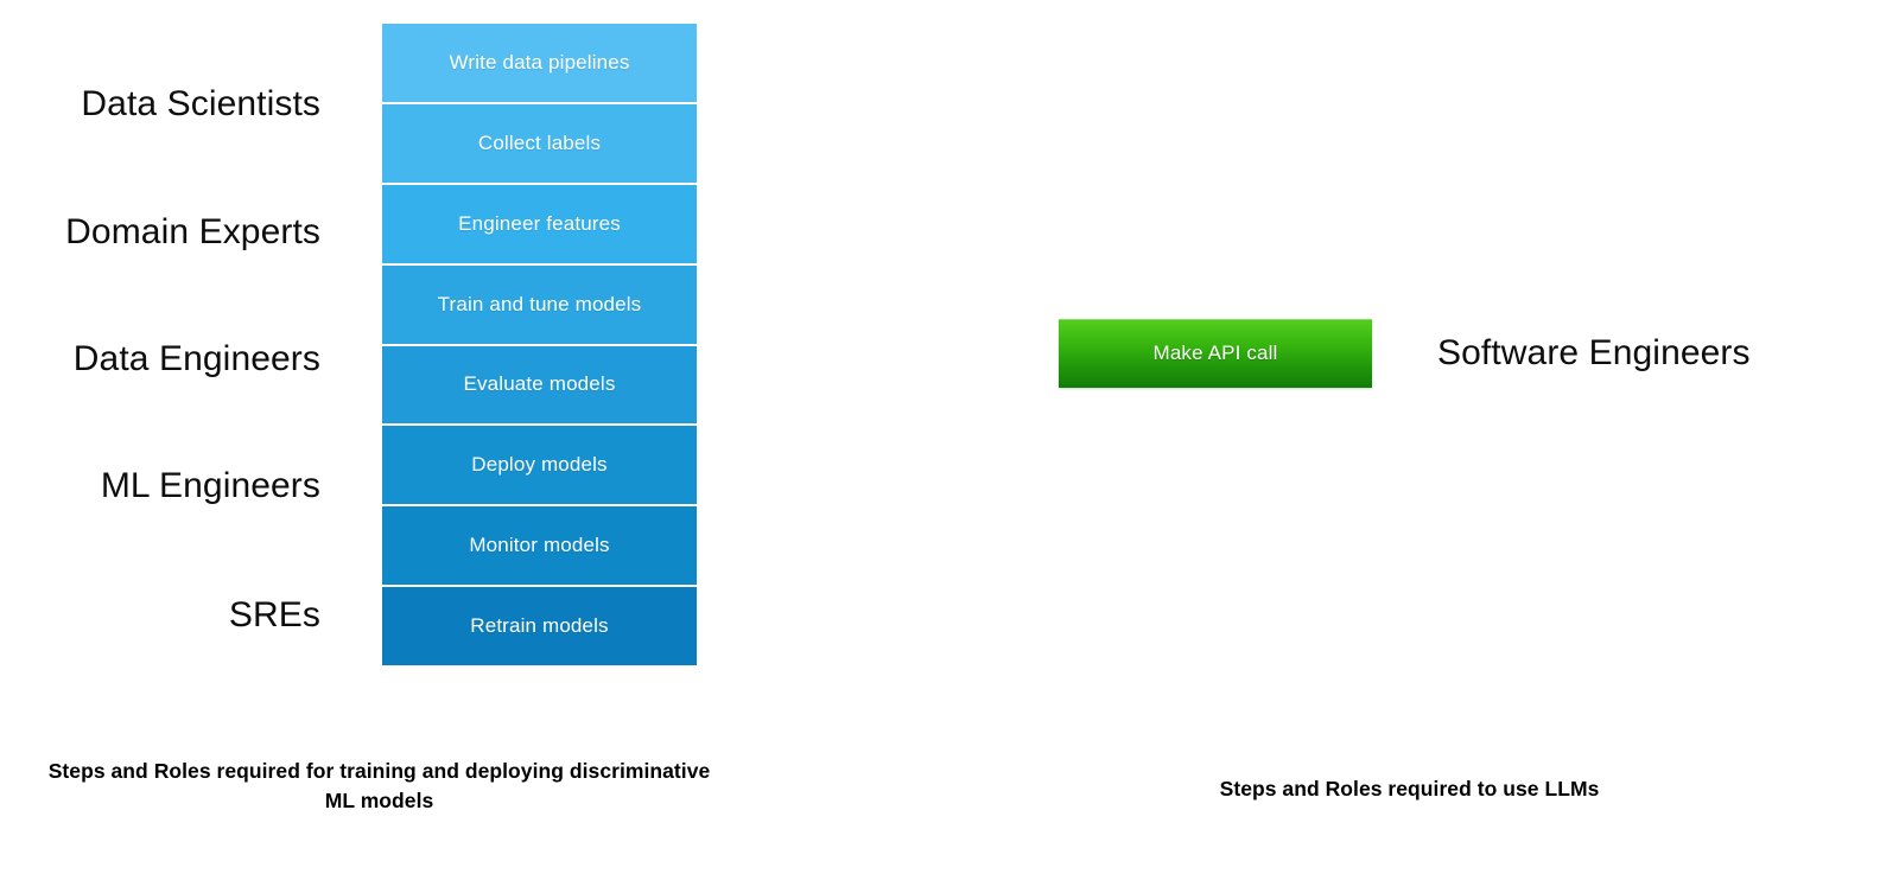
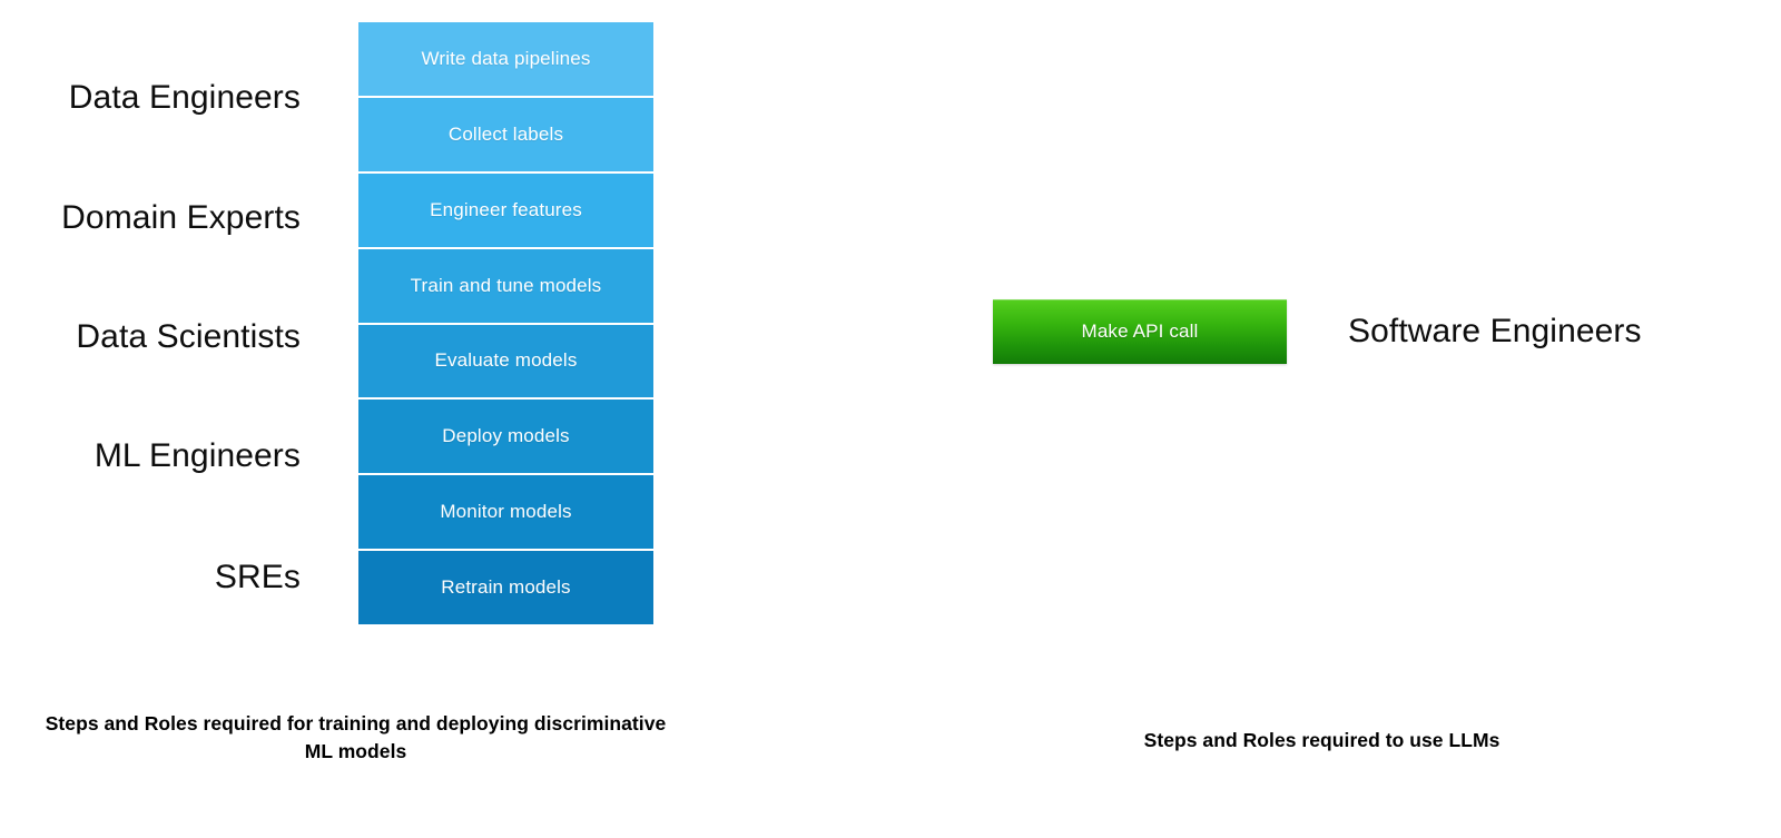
- Data Scientists
+ Data Engineers
  Domain Experts
- Data Engineers
+ Data Scientists
  ML Engineers
  SREs
  Write data pipelines
  Collect labels
  Engineer features
  Train and tune models
  Evaluate models
  Deploy models
  Monitor models
  Retrain models
  Steps and Roles required for training and deploying discriminative ML models
  Make API call
  Software Engineers
  Steps and Roles required to use LLMs
